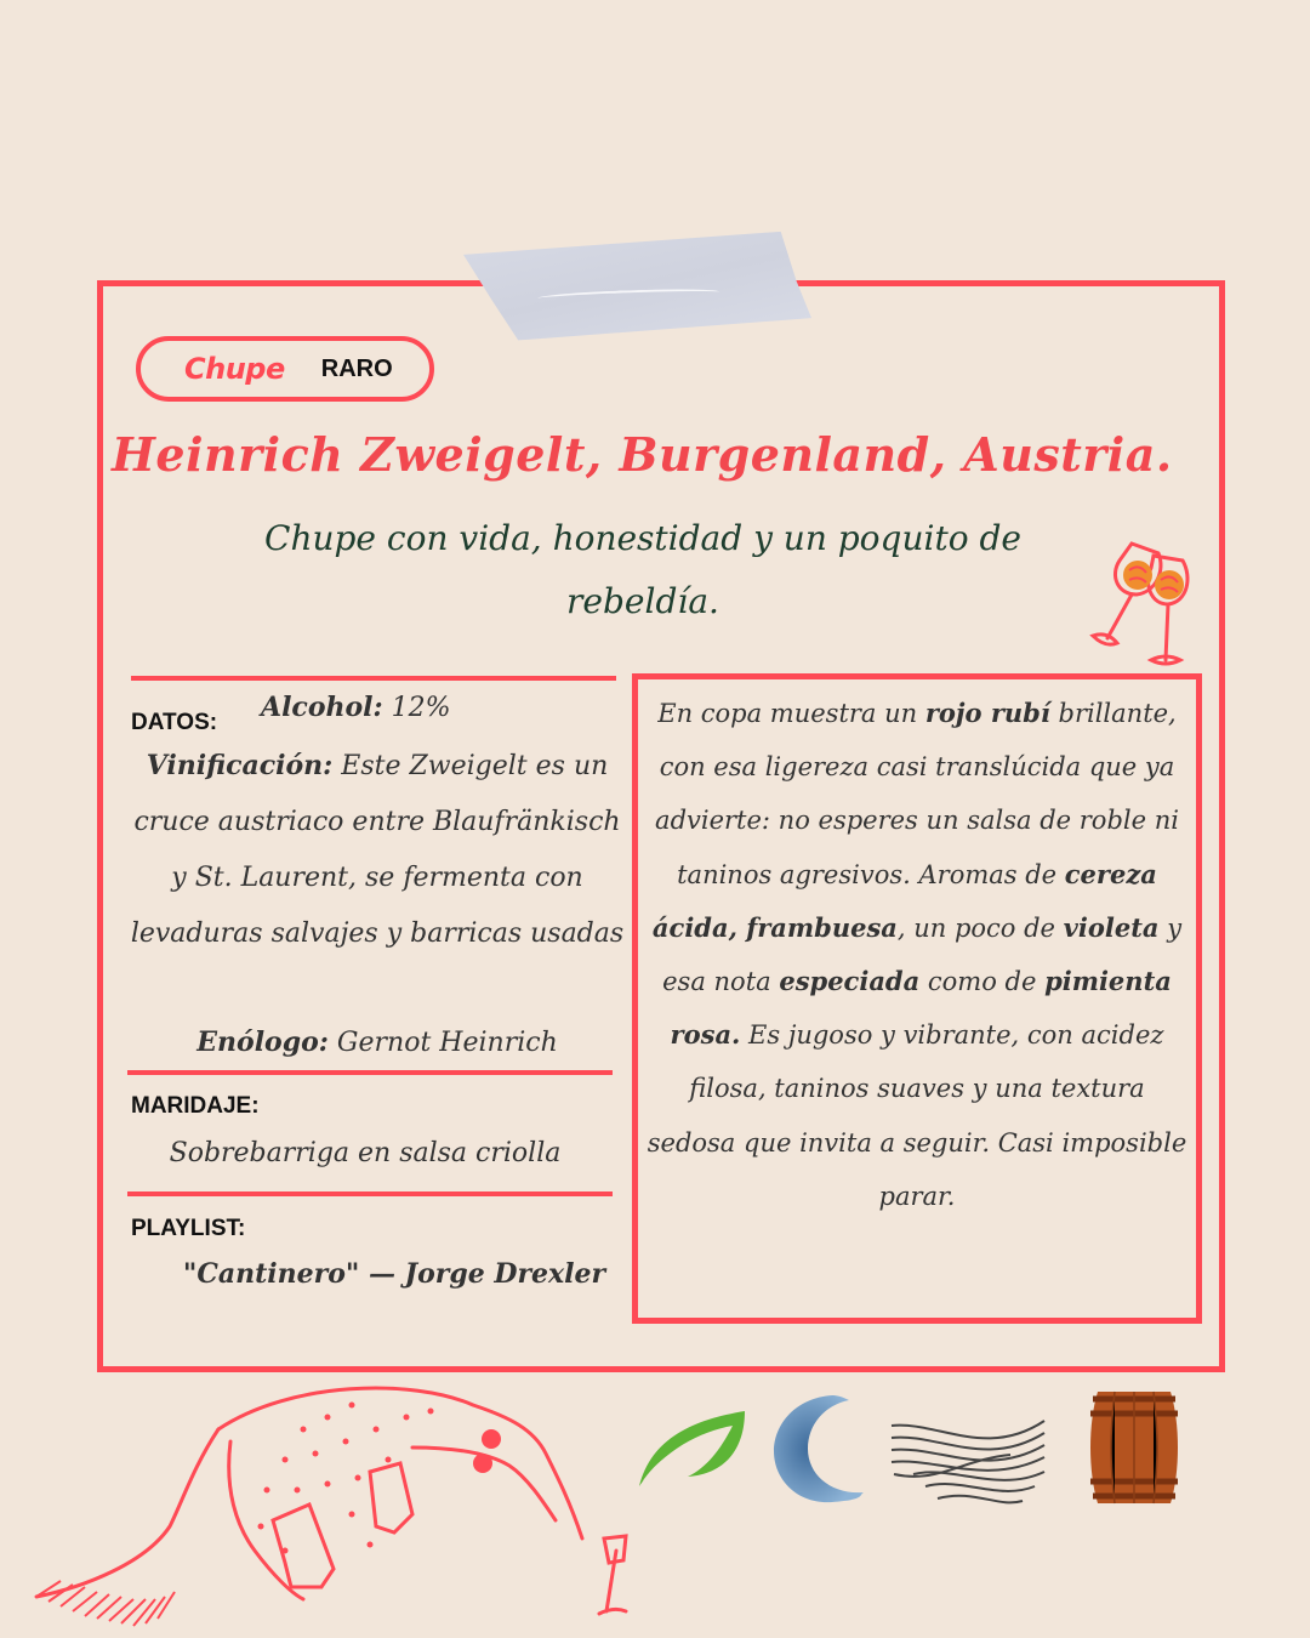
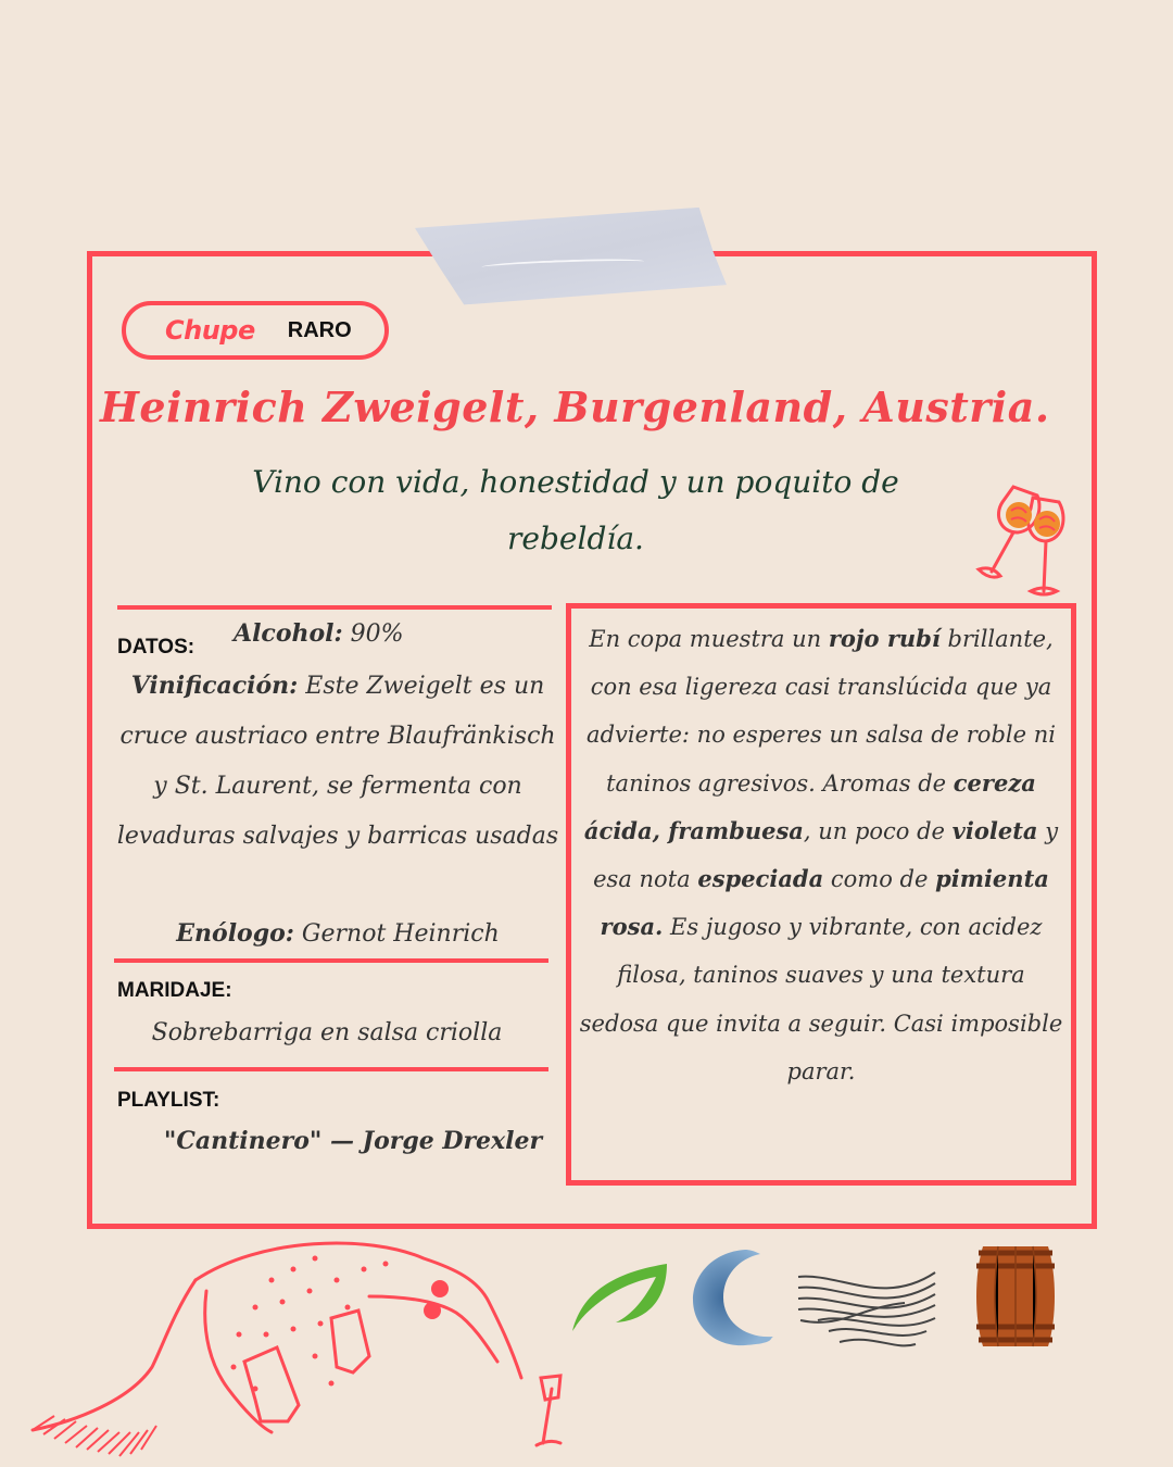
  Chupe
  RARO
  Heinrich Zweigelt, Burgenland, Austria.
- Chupe con vida, honestidad y un poquito de rebeldía.
+ Vino con vida, honestidad y un poquito de rebeldía.
  DATOS:
- Alcohol: 12%
+ Alcohol: 90%
  Vinificación: Este Zweigelt es un cruce austriaco entre Blaufränkisch y St. Laurent, se fermenta con levaduras salvajes y barricas usadas
  Enólogo: Gernot Heinrich
  MARIDAJE:
  Sobrebarriga en salsa criolla
  PLAYLIST:
  "Cantinero" — Jorge Drexler
  En copa muestra un rojo rubí brillante, con esa ligereza casi translúcida que ya advierte: no esperes un salsa de roble ni taninos agresivos. Aromas de cereza ácida, frambuesa, un poco de violeta y esa nota especiada como de pimienta rosa. Es jugoso y vibrante, con acidez filosa, taninos suaves y una textura sedosa que invita a seguir. Casi imposible parar.
